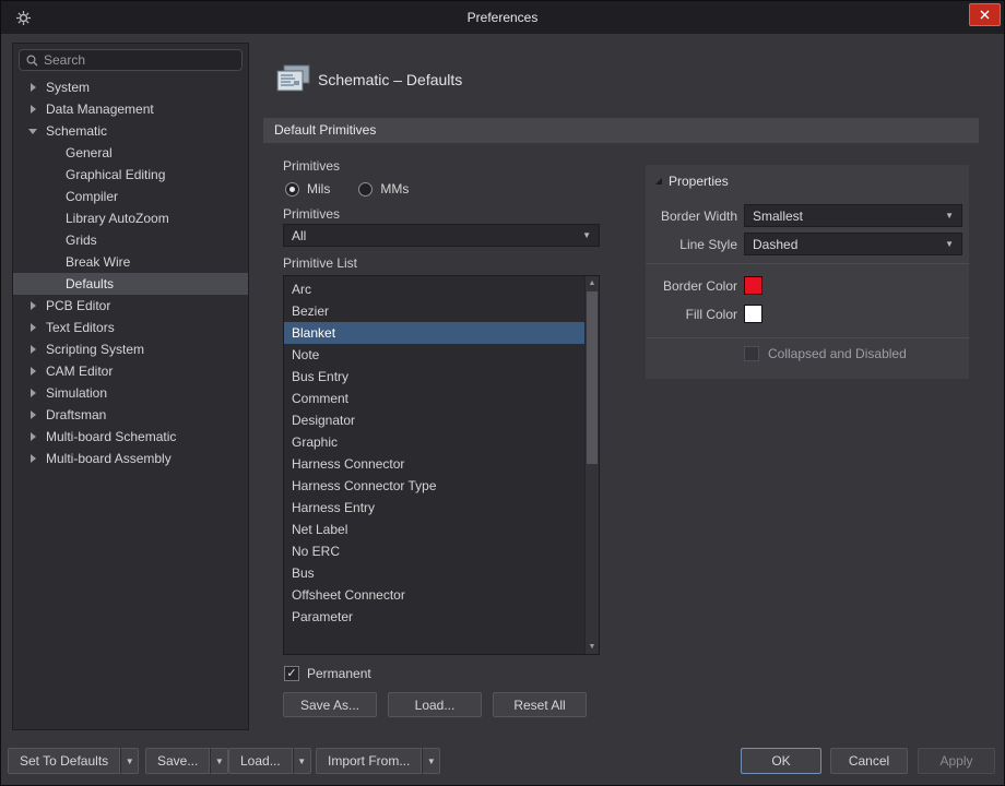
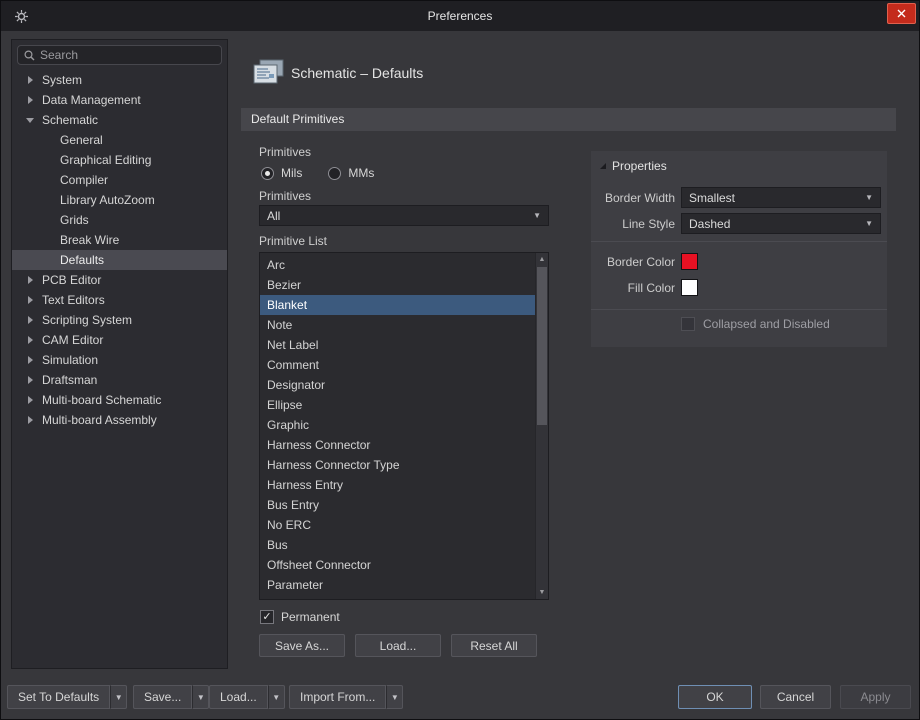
  Preferences
  Search
  System
  Data Management
  Schematic
  General
  Graphical Editing
  Compiler
  Library AutoZoom
  Grids
  Break Wire
  Defaults
  PCB Editor
  Text Editors
  Scripting System
  CAM Editor
  Simulation
  Draftsman
  Multi-board Schematic
  Multi-board Assembly
  Schematic – Defaults
  Default Primitives
  Primitives
  Mils
  MMs
  Primitives
  All
  ▼
  Primitive List
  Arc
  Bezier
  Blanket
  Note
- Bus Entry
+ Net Label
  Comment
  Designator
+ Ellipse
  Graphic
  Harness Connector
  Harness Connector Type
  Harness Entry
- Net Label
+ Bus Entry
  No ERC
  Bus
  Offsheet Connector
  Parameter
  ✓
  Permanent
  Save As...
  Load...
  Reset All
  Properties
  Border Width
  Smallest
  ▼
  Line Style
  Dashed
  ▼
  Border Color
  Fill Color
  Collapsed and Disabled
  Set To Defaults
  ▼
  Save...
  ▼
  Load...
  ▼
  Import From...
  ▼
  OK
  Cancel
  Apply
